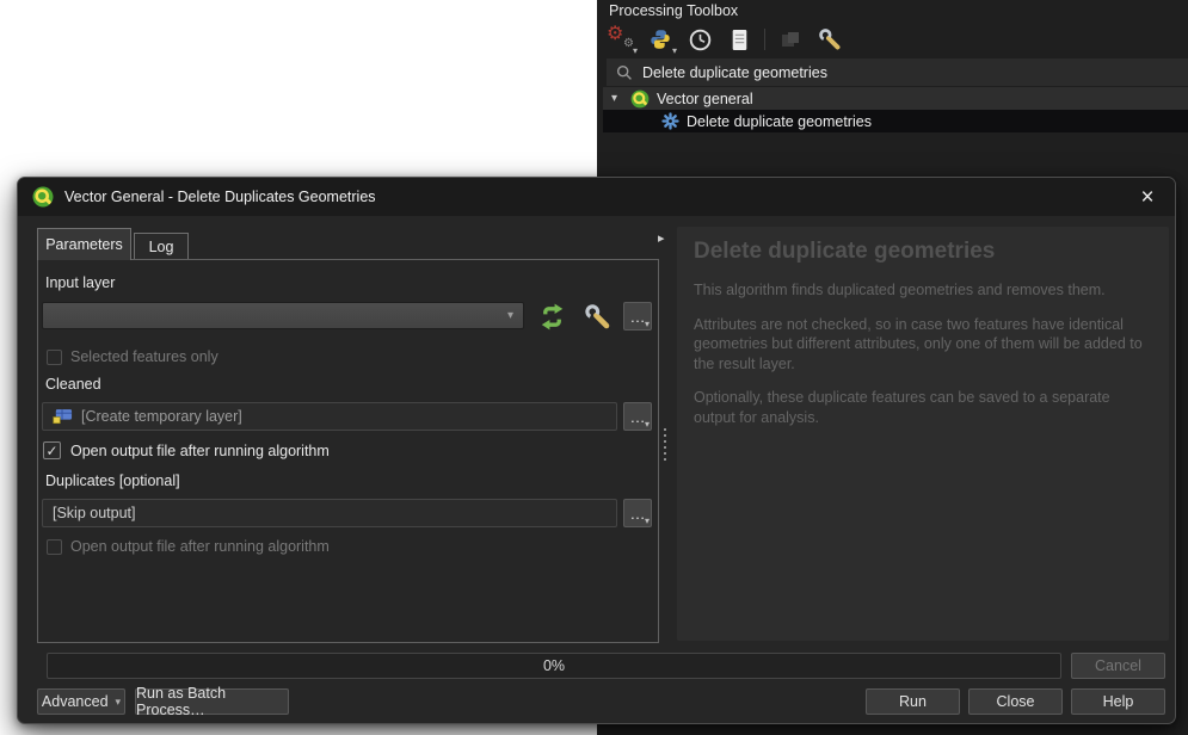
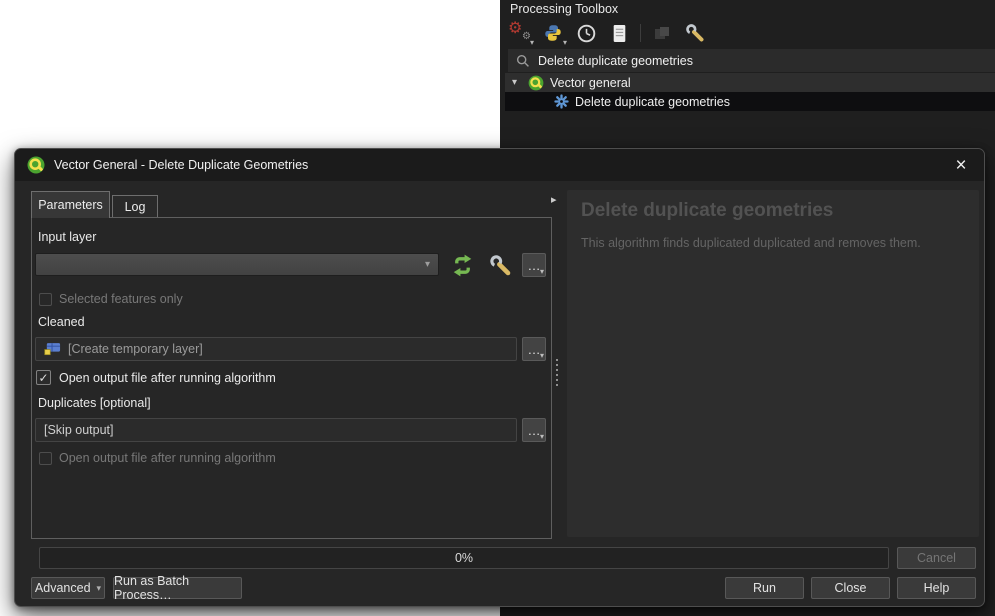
  Processing Toolbox
  ⚙
  ⚙
  ▾
  ▾
  Delete duplicate geometries
  ▾
  Vector general
  Delete duplicate geometries
- Vector General - Delete Duplicates Geometries
+ Vector General - Delete Duplicate Geometries
  ×
  Parameters
  Log
  Input layer
  ▾
  …
  ▾
  Selected features only
  Cleaned
  [Create temporary layer]
  …
  ▾
  ✓
  Open output file after running algorithm
  Duplicates [optional]
  [Skip output]
  …
  ▾
  Open output file after running algorithm
  ▸
  Delete duplicate geometries
- This algorithm finds duplicated geometries and removes them.
+ This algorithm finds duplicated duplicated and removes them.
- Attributes are not checked, so in case two features have identical geometries but different attributes, only one of them will be added to the result layer.
- Optionally, these duplicate features can be saved to a separate output for analysis.
  0%
  Cancel
  Advanced
  ▾
  Run as Batch Process…
  Run
  Close
  Help
